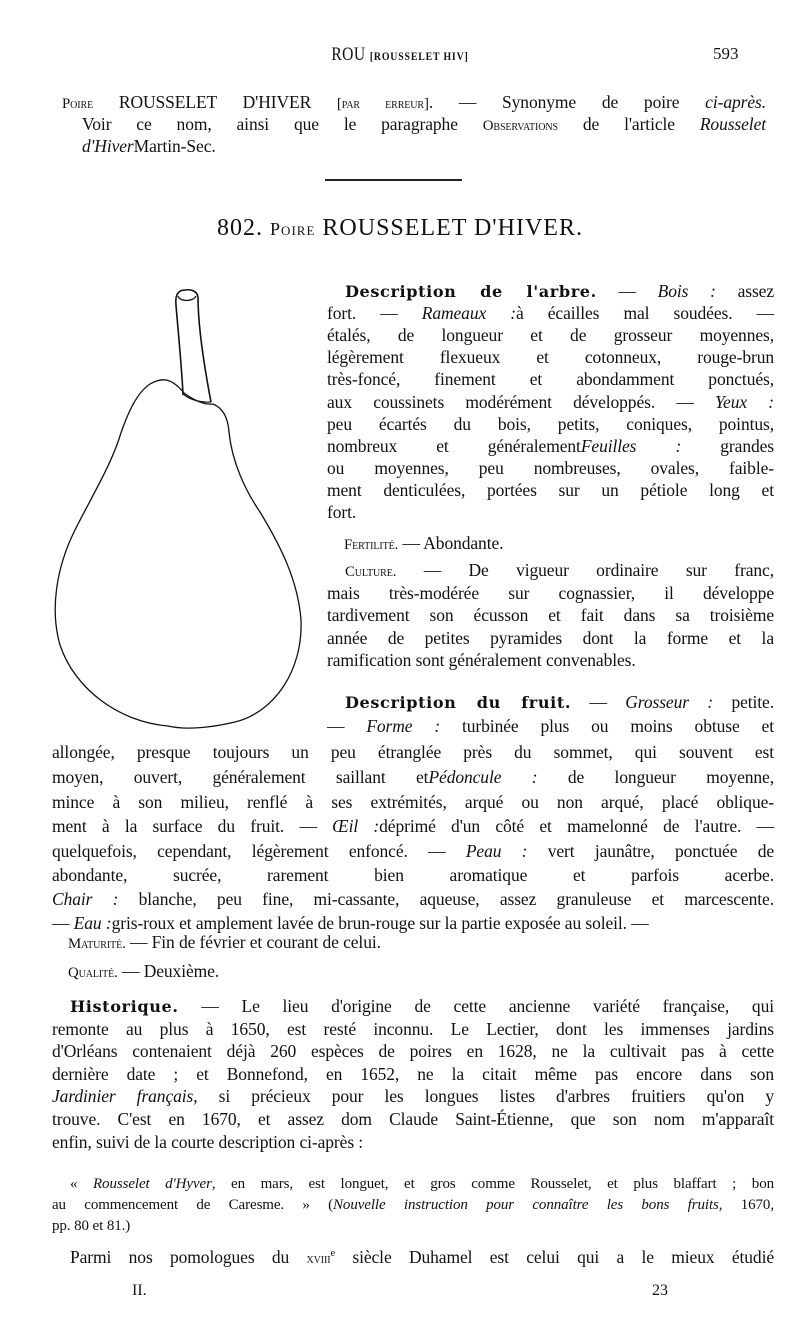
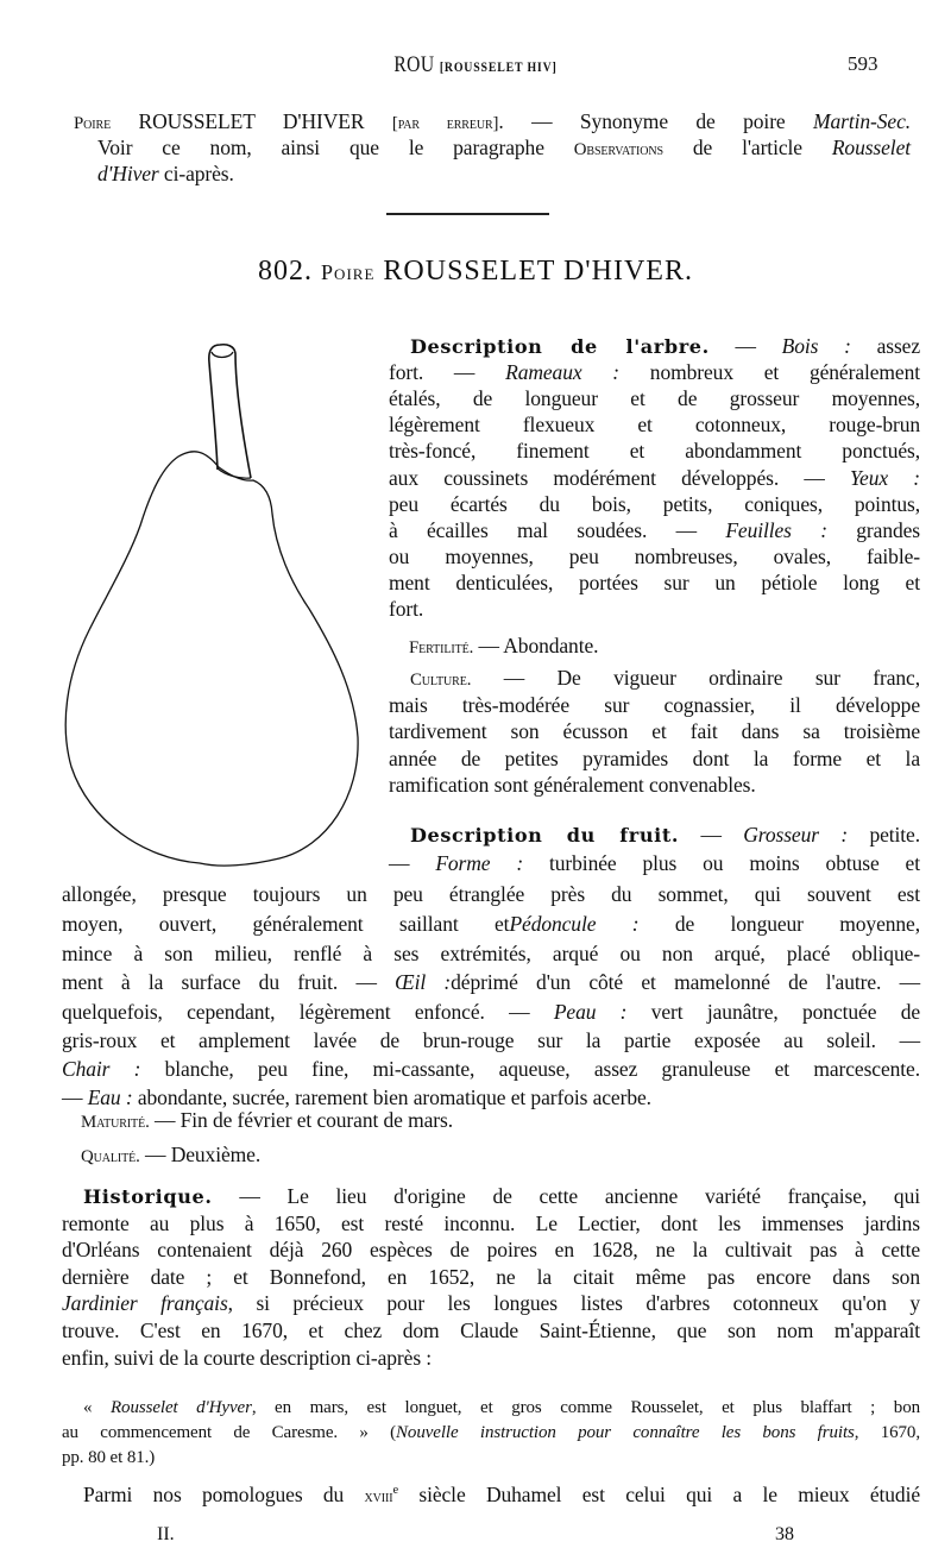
  ROU [ROUSSELET HIV]
  593
- Poire ROUSSELET D'HIVER [par erreur]. — Synonyme de poire ci-après.
+ Poire ROUSSELET D'HIVER [par erreur]. — Synonyme de poire Martin-Sec.
  Voir ce nom, ainsi que le paragraphe Observations de l'article Rousselet
- d'HiverMartin-Sec.
+ d'Hiver ci-après.
  802. Poire ROUSSELET D'HIVER.
  Description de l'arbre. — Bois : assez
- fort. — Rameaux :à écailles mal soudées. —
+ fort. — Rameaux : nombreux et généralement
  étalés, de longueur et de grosseur moyennes,
  légèrement flexueux et cotonneux, rouge-brun
  très-foncé, finement et abondamment ponctués,
  aux coussinets modérément développés. — Yeux :
  peu écartés du bois, petits, coniques, pointus,
- nombreux et généralementFeuilles : grandes
+ à écailles mal soudées. — Feuilles : grandes
  ou moyennes, peu nombreuses, ovales, faible-
  ment denticulées, portées sur un pétiole long et
  fort.
  Fertilité. — Abondante.
  Culture. — De vigueur ordinaire sur franc,
  mais très-modérée sur cognassier, il développe
  tardivement son écusson et fait dans sa troisième
  année de petites pyramides dont la forme et la
  ramification sont généralement convenables.
  Description du fruit. — Grosseur : petite.
  — Forme : turbinée plus ou moins obtuse et
  allongée, presque toujours un peu étranglée près du sommet, qui souvent est
  moyen, ouvert, généralement saillant etPédoncule : de longueur moyenne,
  mince à son milieu, renflé à ses extrémités, arqué ou non arqué, placé oblique-
  ment à la surface du fruit. — Œil :déprimé d'un côté et mamelonné de l'autre. —
  quelquefois, cependant, légèrement enfoncé. — Peau : vert jaunâtre, ponctuée de
- abondante, sucrée, rarement bien aromatique et parfois acerbe.
+ gris-roux et amplement lavée de brun-rouge sur la partie exposée au soleil. —
  Chair : blanche, peu fine, mi-cassante, aqueuse, assez granuleuse et marcescente.
- — Eau :gris-roux et amplement lavée de brun-rouge sur la partie exposée au soleil. —
+ — Eau : abondante, sucrée, rarement bien aromatique et parfois acerbe.
- Maturité. — Fin de février et courant de celui.
+ Maturité. — Fin de février et courant de mars.
  Qualité. — Deuxième.
  Historique. — Le lieu d'origine de cette ancienne variété française, qui
  remonte au plus à 1650, est resté inconnu. Le Lectier, dont les immenses jardins
  d'Orléans contenaient déjà 260 espèces de poires en 1628, ne la cultivait pas à cette
  dernière date ; et Bonnefond, en 1652, ne la citait même pas encore dans son
- Jardinier français, si précieux pour les longues listes d'arbres fruitiers qu'on y
+ Jardinier français, si précieux pour les longues listes d'arbres cotonneux qu'on y
- trouve. C'est en 1670, et assez dom Claude Saint-Étienne, que son nom m'apparaît
+ trouve. C'est en 1670, et chez dom Claude Saint-Étienne, que son nom m'apparaît
  enfin, suivi de la courte description ci-après :
  « Rousselet d'Hyver, en mars, est longuet, et gros comme Rousselet, et plus blaffart ; bon
  au commencement de Caresme. » (Nouvelle instruction pour connaître les bons fruits, 1670,
  pp. 80 et 81.)
  Parmi nos pomologues du xviiie siècle Duhamel est celui qui a le mieux étudié
  II.
- 23
+ 38
